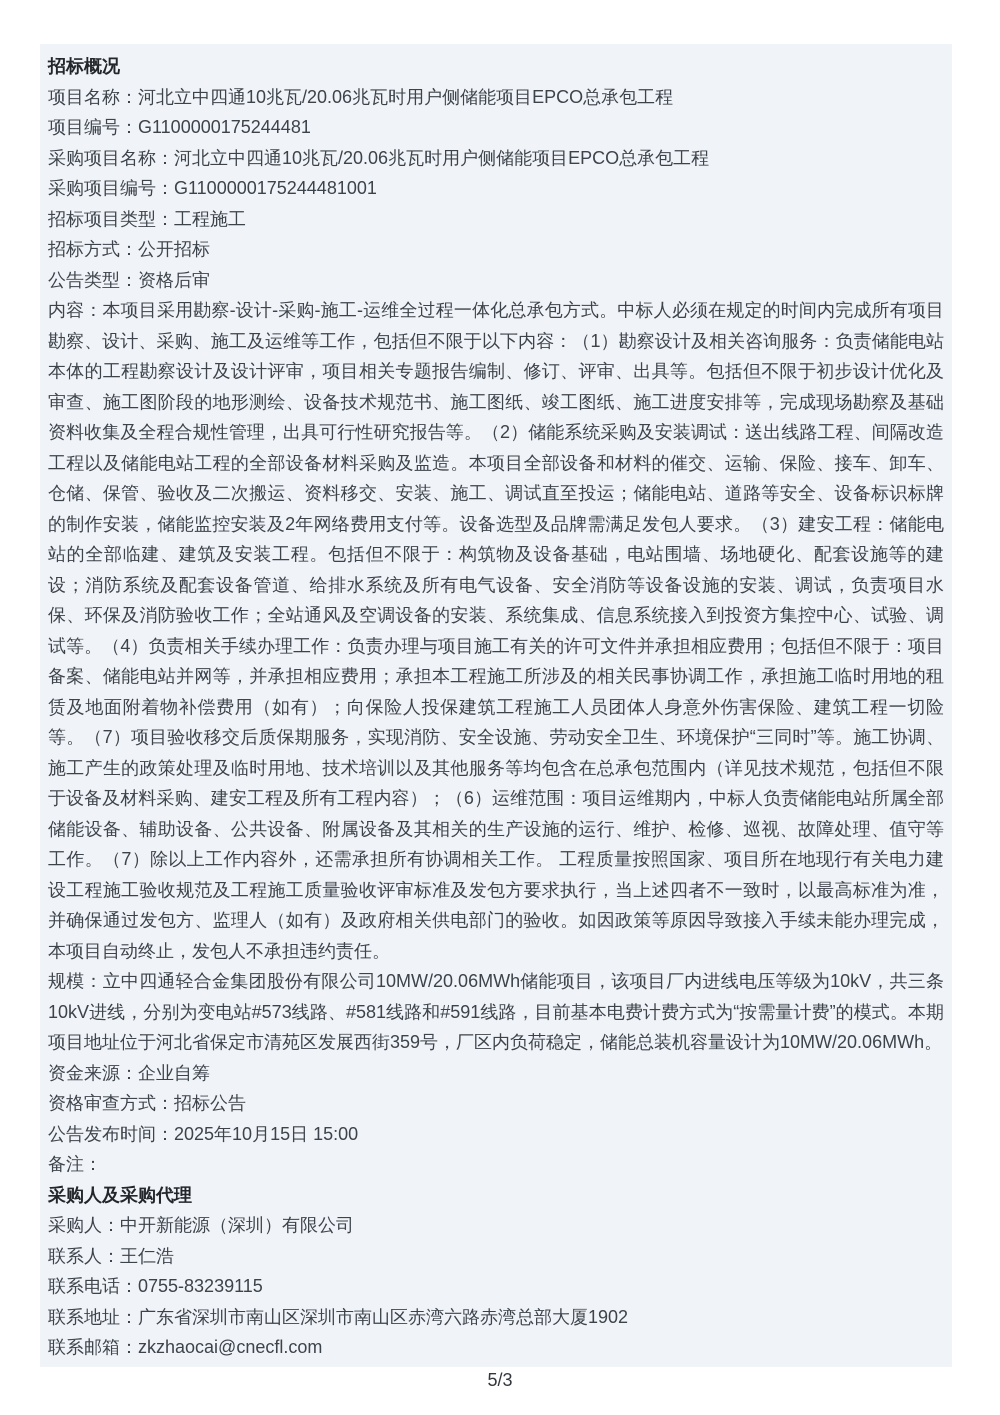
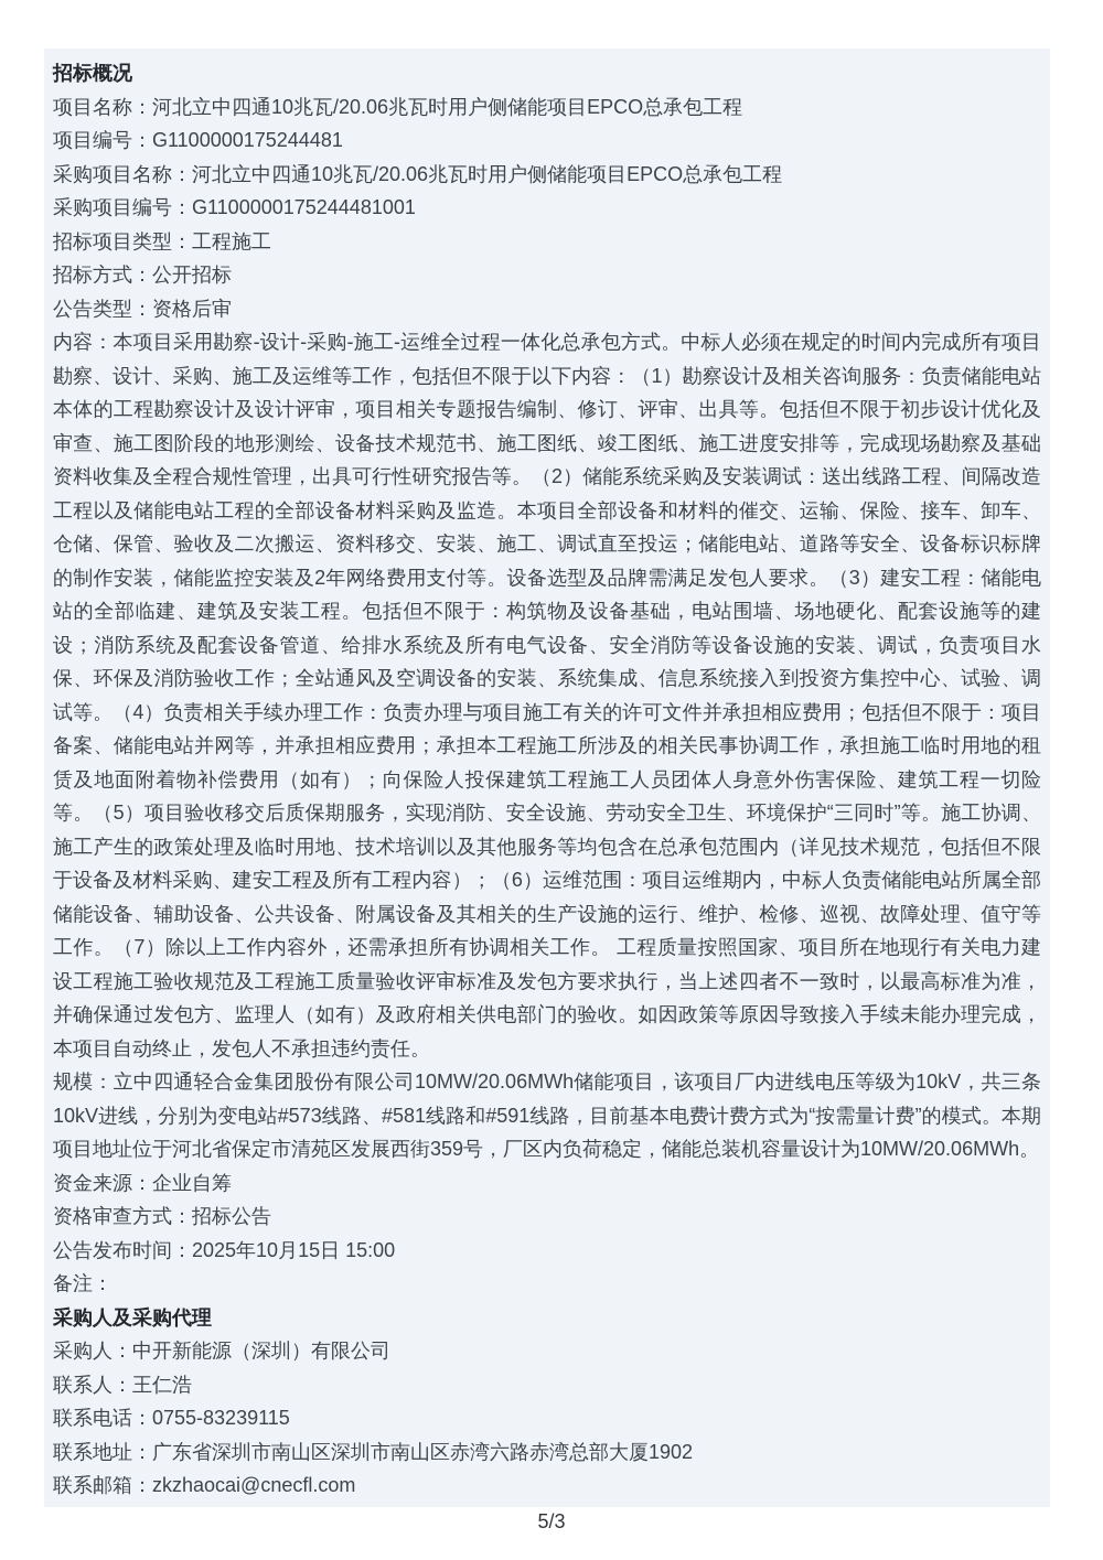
  招标概况
  项目名称：河北立中四通10兆瓦/20.06兆瓦时用户侧储能项目EPCO总承包工程
  项目编号：G1100000175244481
  采购项目名称：河北立中四通10兆瓦/20.06兆瓦时用户侧储能项目EPCO总承包工程
  采购项目编号：G1100000175244481001
  招标项目类型：工程施工
  招标方式：公开招标
  公告类型：资格后审
- 内容：本项目采用勘察-设计-采购-施工-运维全过程一体化总承包方式。中标人必须在规定的时间内完成所有项目勘察、设计、采购、施工及运维等工作，包括但不限于以下内容：（1）勘察设计及相关咨询服务：负责储能电站本体的工程勘察设计及设计评审，项目相关专题报告编制、修订、评审、出具等。包括但不限于初步设计优化及审查、施工图阶段的地形测绘、设备技术规范书、施工图纸、竣工图纸、施工进度安排等，完成现场勘察及基础资料收集及全程合规性管理，出具可行性研究报告等。（2）储能系统采购及安装调试：送出线路工程、间隔改造工程以及储能电站工程的全部设备材料采购及监造。本项目全部设备和材料的催交、运输、保险、接车、卸车、仓储、保管、验收及二次搬运、资料移交、安装、施工、调试直至投运；储能电站、道路等安全、设备标识标牌的制作安装，储能监控安装及2年网络费用支付等。设备选型及品牌需满足发包人要求。（3）建安工程：储能电站的全部临建、建筑及安装工程。包括但不限于：构筑物及设备基础，电站围墙、场地硬化、配套设施等的建设；消防系统及配套设备管道、给排水系统及所有电气设备、安全消防等设备设施的安装、调试，负责项目水保、环保及消防验收工作；全站通风及空调设备的安装、系统集成、信息系统接入到投资方集控中心、试验、调试等。（4）负责相关手续办理工作：负责办理与项目施工有关的许可文件并承担相应费用；包括但不限于：项目备案、储能电站并网等，并承担相应费用；承担本工程施工所涉及的相关民事协调工作，承担施工临时用地的租赁及地面附着物补偿费用（如有）；向保险人投保建筑工程施工人员团体人身意外伤害保险、建筑工程一切险等。（7）项目验收移交后质保期服务，实现消防、安全设施、劳动安全卫生、环境保护“三同时”等。施工协调、施工产生的政策处理及临时用地、技术培训以及其他服务等均包含在总承包范围内（详见技术规范，包括但不限于设备及材料采购、建安工程及所有工程内容）；（6）运维范围：项目运维期内，中标人负责储能电站所属全部储能设备、辅助设备、公共设备、附属设备及其相关的生产设施的运行、维护、检修、巡视、故障处理、值守等工作。（7）除以上工作内容外，还需承担所有协调相关工作。 工程质量按照国家、项目所在地现行有关电力建设工程施工验收规范及工程施工质量验收评审标准及发包方要求执行，当上述四者不一致时，以最高标准为准，并确保通过发包方、监理人（如有）及政府相关供电部门的验收。如因政策等原因导致接入手续未能办理完成，本项目自动终止，发包人不承担违约责任。
+ 内容：本项目采用勘察-设计-采购-施工-运维全过程一体化总承包方式。中标人必须在规定的时间内完成所有项目勘察、设计、采购、施工及运维等工作，包括但不限于以下内容：（1）勘察设计及相关咨询服务：负责储能电站本体的工程勘察设计及设计评审，项目相关专题报告编制、修订、评审、出具等。包括但不限于初步设计优化及审查、施工图阶段的地形测绘、设备技术规范书、施工图纸、竣工图纸、施工进度安排等，完成现场勘察及基础资料收集及全程合规性管理，出具可行性研究报告等。（2）储能系统采购及安装调试：送出线路工程、间隔改造工程以及储能电站工程的全部设备材料采购及监造。本项目全部设备和材料的催交、运输、保险、接车、卸车、仓储、保管、验收及二次搬运、资料移交、安装、施工、调试直至投运；储能电站、道路等安全、设备标识标牌的制作安装，储能监控安装及2年网络费用支付等。设备选型及品牌需满足发包人要求。（3）建安工程：储能电站的全部临建、建筑及安装工程。包括但不限于：构筑物及设备基础，电站围墙、场地硬化、配套设施等的建设；消防系统及配套设备管道、给排水系统及所有电气设备、安全消防等设备设施的安装、调试，负责项目水保、环保及消防验收工作；全站通风及空调设备的安装、系统集成、信息系统接入到投资方集控中心、试验、调试等。（4）负责相关手续办理工作：负责办理与项目施工有关的许可文件并承担相应费用；包括但不限于：项目备案、储能电站并网等，并承担相应费用；承担本工程施工所涉及的相关民事协调工作，承担施工临时用地的租赁及地面附着物补偿费用（如有）；向保险人投保建筑工程施工人员团体人身意外伤害保险、建筑工程一切险等。（5）项目验收移交后质保期服务，实现消防、安全设施、劳动安全卫生、环境保护“三同时”等。施工协调、施工产生的政策处理及临时用地、技术培训以及其他服务等均包含在总承包范围内（详见技术规范，包括但不限于设备及材料采购、建安工程及所有工程内容）；（6）运维范围：项目运维期内，中标人负责储能电站所属全部储能设备、辅助设备、公共设备、附属设备及其相关的生产设施的运行、维护、检修、巡视、故障处理、值守等工作。（7）除以上工作内容外，还需承担所有协调相关工作。 工程质量按照国家、项目所在地现行有关电力建设工程施工验收规范及工程施工质量验收评审标准及发包方要求执行，当上述四者不一致时，以最高标准为准，并确保通过发包方、监理人（如有）及政府相关供电部门的验收。如因政策等原因导致接入手续未能办理完成，本项目自动终止，发包人不承担违约责任。
  规模：立中四通轻合金集团股份有限公司10MW/20.06MWh储能项目，该项目厂内进线电压等级为10kV，共三条10kV进线，分别为变电站#573线路、#581线路和#591线路，目前基本电费计费方式为“按需量计费”的模式。本期项目地址位于河北省保定市清苑区发展西街359号，厂区内负荷稳定，储能总装机容量设计为10MW/20.06MWh。
  资金来源：企业自筹
  资格审查方式：招标公告
  公告发布时间：2025年10月15日 15:00
  备注：
  采购人及采购代理
  采购人：中开新能源（深圳）有限公司
  联系人：王仁浩
  联系电话：0755-83239115
  联系地址：广东省深圳市南山区深圳市南山区赤湾六路赤湾总部大厦1902
  联系邮箱：zkzhaocai@cnecfl.com
  5/3
